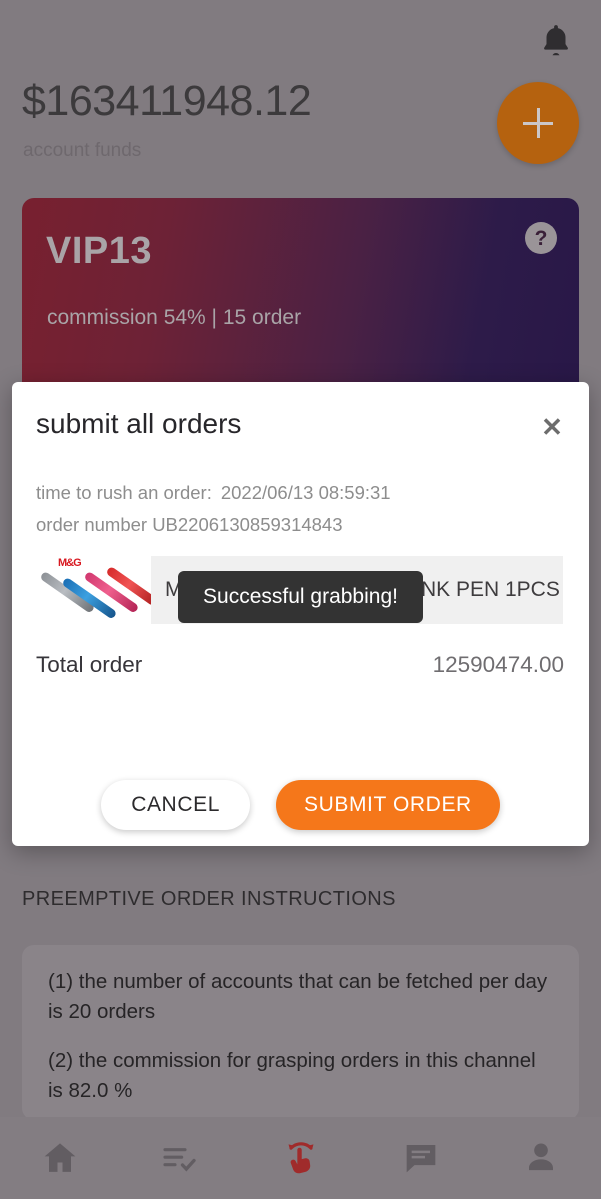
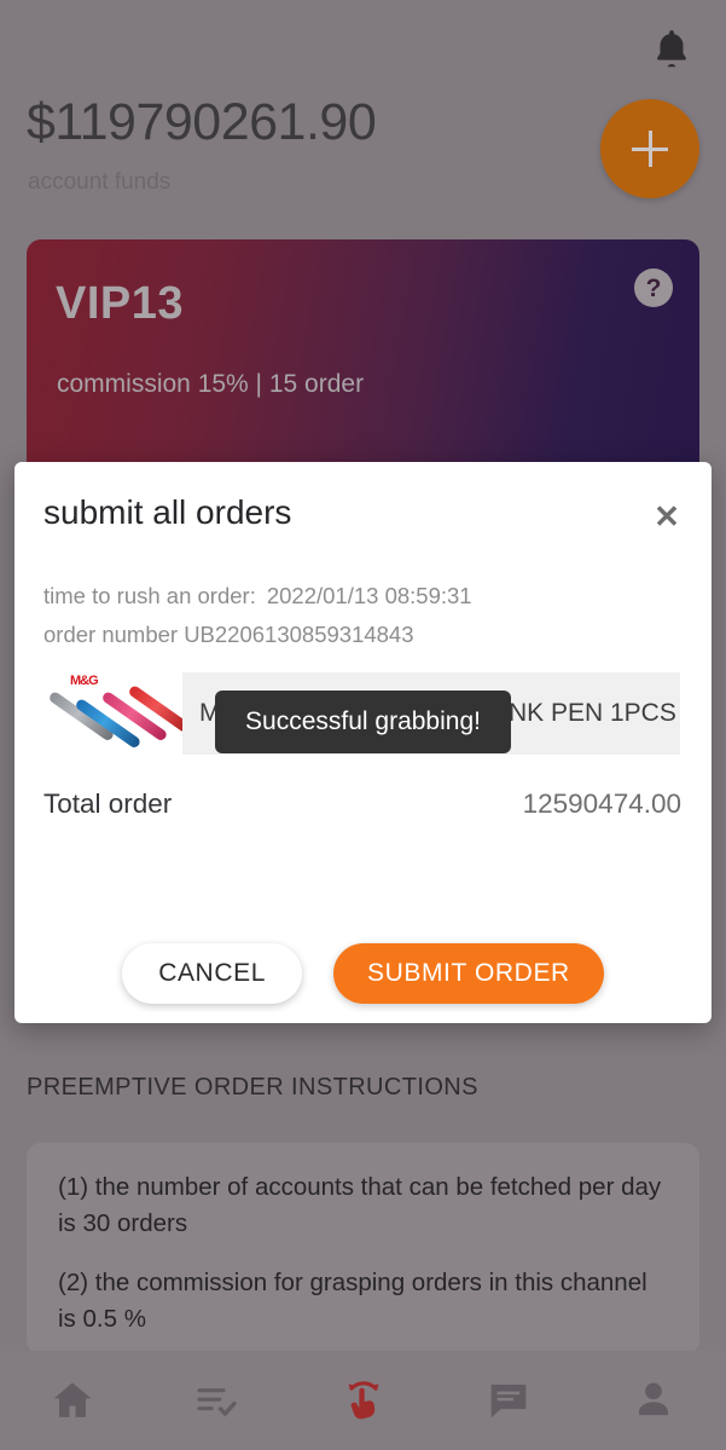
- $163411948.12
+ $119790261.90
  VIP13
- commission 54% | 15 order
+ commission 15% | 15 order
  ?
  PREEMPTIVE ORDER INSTRUCTIONS
- (1) the number of accounts that can be fetched per day is 20 orders
+ (1) the number of accounts that can be fetched per day is 30 orders
- (2) the commission for grasping orders in this channel is 82.0 %
+ (2) the commission for grasping orders in this channel is 0.5 %
  submit all orders
  ✕
- time to rush an order: 2022/06/13 08:59:31
+ time to rush an order: 2022/01/13 08:59:31
  order number UB2206130859314843
  M&G
  Total order
  12590474.00
  CANCEL
  SUBMIT ORDER
  Successful grabbing!
